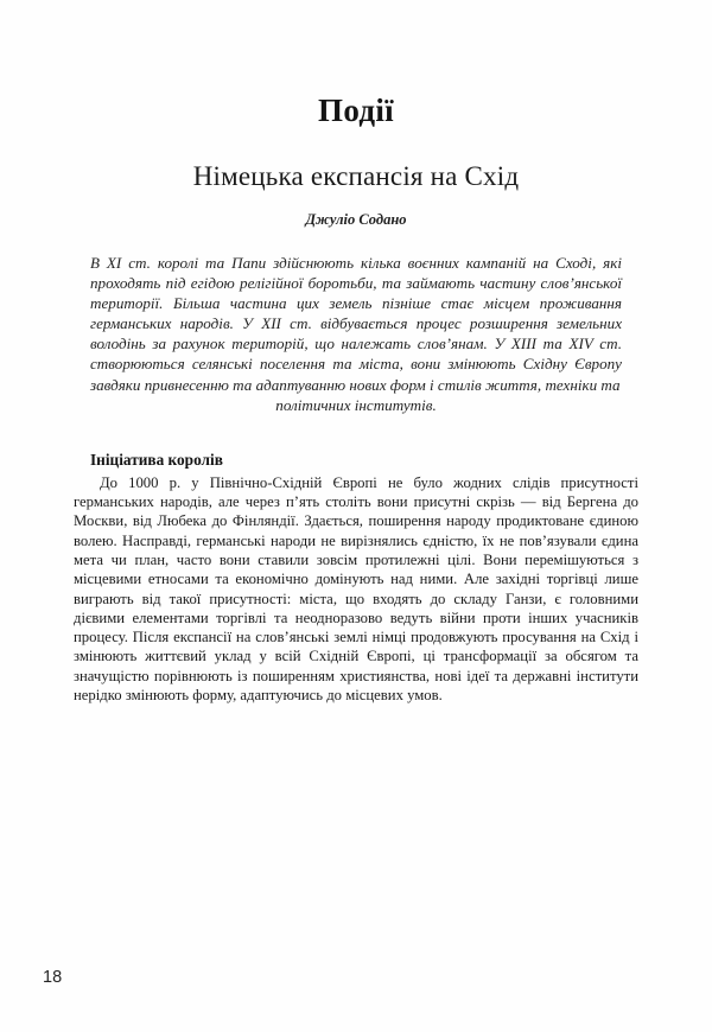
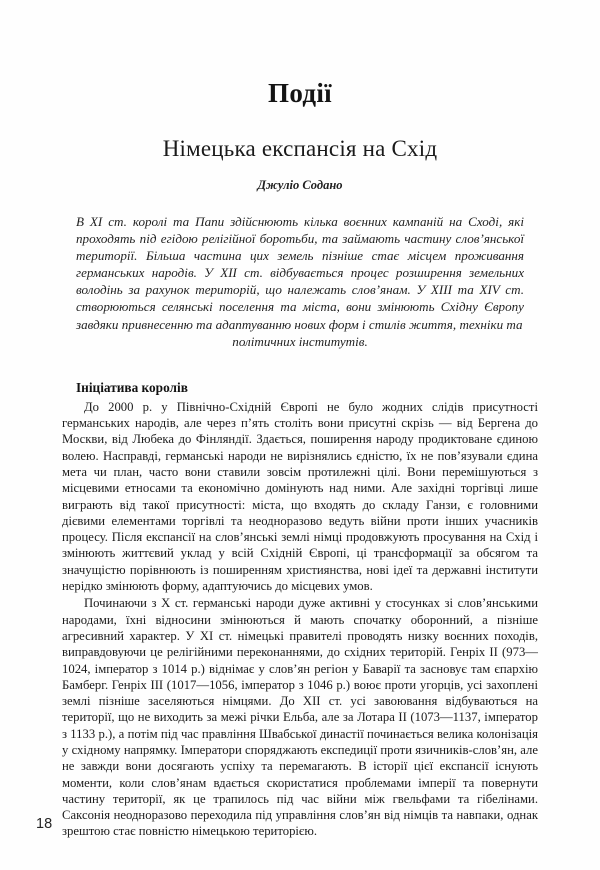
  Події
  Німецька експансія на Схід
  Джуліо Содано
  В XI ст. королі та Папи здійснюють кілька воєнних кампаній на Сході, які проходять під егідою релігійної боротьби, та займають частину слов’янської території. Більша частина цих земель пізніше стає місцем проживання германських народів. У XII ст. відбувається процес розширення земельних володінь за рахунок територій, що належать слов’янам. У XIII та XIV ст. створюються селянські поселення та міста, вони змінюють Східну Європу завдяки привнесенню та адаптуванню нових форм і стилів життя, техніки та
  політичних інститутів.
  Ініціатива королів
- До 1000 р. у Північно-Східній Європі не було жодних слідів присутності германських народів, але через п’ять століть вони присутні скрізь — від Бергена до Москви, від Любека до Фінляндії. Здається, поширення народу продиктоване єдиною волею. Насправді, германські народи не вирізнялись єдністю, їх не пов’язували єдина мета чи план, часто вони ставили зовсім протилежні цілі. Вони перемішуються з місцевими етносами та економічно домінують над ними. Але західні торгівці лише виграють від такої присутності: міста, що входять до складу Ганзи, є головними дієвими елементами торгівлі та неодноразово ведуть війни проти інших учасників процесу. Після експансії на слов’янські землі німці продовжують просування на Схід і змінюють життєвий уклад у всій Східній Європі, ці трансформації за обсягом та значущістю порівнюють із поширенням християнства, нові ідеї та державні інститути нерідко змінюють форму, адаптуючись до місцевих умов.
+ До 2000 р. у Північно-Східній Європі не було жодних слідів присутності германських народів, але через п’ять століть вони присутні скрізь — від Бергена до Москви, від Любека до Фінляндії. Здається, поширення народу продиктоване єдиною волею. Насправді, германські народи не вирізнялись єдністю, їх не пов’язували єдина мета чи план, часто вони ставили зовсім протилежні цілі. Вони перемішуються з місцевими етносами та економічно домінують над ними. Але західні торгівці лише виграють від такої присутності: міста, що входять до складу Ганзи, є головними дієвими елементами торгівлі та неодноразово ведуть війни проти інших учасників процесу. Після експансії на слов’янські землі німці продовжують просування на Схід і змінюють життєвий уклад у всій Східній Європі, ці трансформації за обсягом та значущістю порівнюють із поширенням християнства, нові ідеї та державні інститути нерідко змінюють форму, адаптуючись до місцевих умов.
+ Починаючи з X ст. германські народи дуже активні у стосунках зі слов’янськими народами, їхні відносини змінюються й мають спочатку оборонний, а пізніше агресивний характер. У XI ст. німецькі правителі проводять низку воєнних походів, виправдовуючи це релігійними переконаннями, до східних територій. Генріх II (973—1024, імператор з 1014 р.) віднімає у слов’ян регіон у Баварії та засновує там єпархію Бамберг. Генріх III (1017—1056, імператор з 1046 р.) воює проти угорців, усі захоплені землі пізніше заселяються німцями. До XII ст. усі завоювання відбуваються на території, що не виходить за межі річки Ельба, але за Лотара II (1073—1137, імператор з 1133 р.), а потім під час правління Швабської династії починається велика колонізація у східному напрямку. Імператори споряджають експедиції проти язичників-слов’ян, але не завжди вони досягають успіху та перемагають. В історії цієї експансії існують моменти, коли слов’янам вдається скористатися проблемами імперії та повернути частину території, як це трапилось під час війни між гвельфами та гібелінами. Саксонія неодноразово переходила під управління слов’ян від німців та навпаки, однак зрештою стає повністю німецькою територією.
  18
